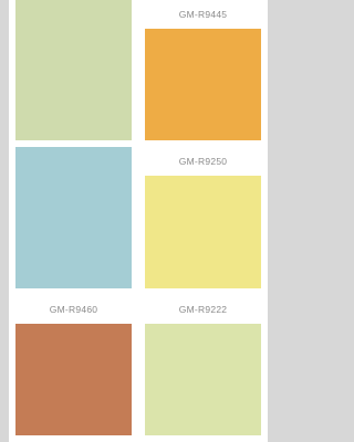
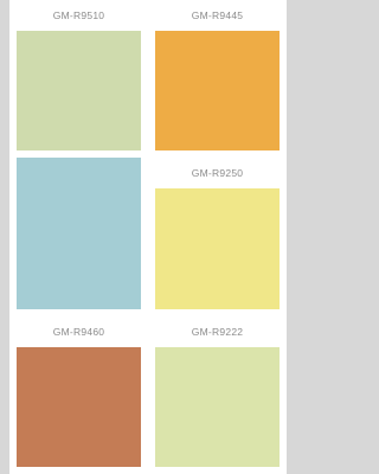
+ GM-R9510
  GM-R9445
  GM-R9250
  GM-R9460
  GM-R9222
